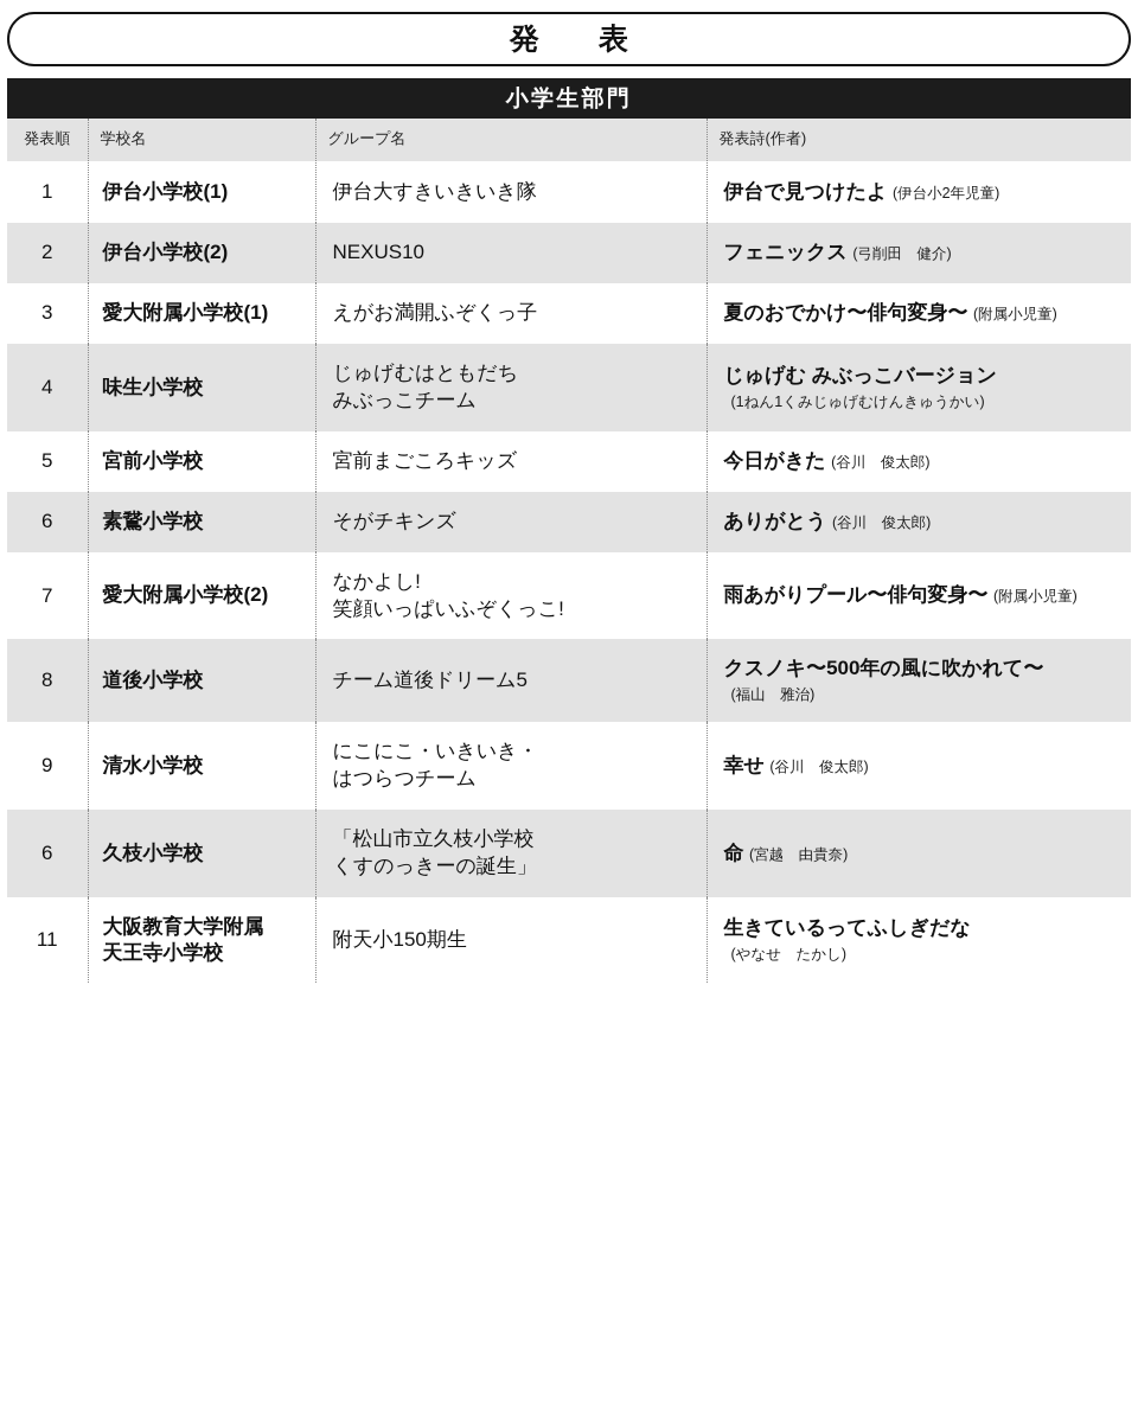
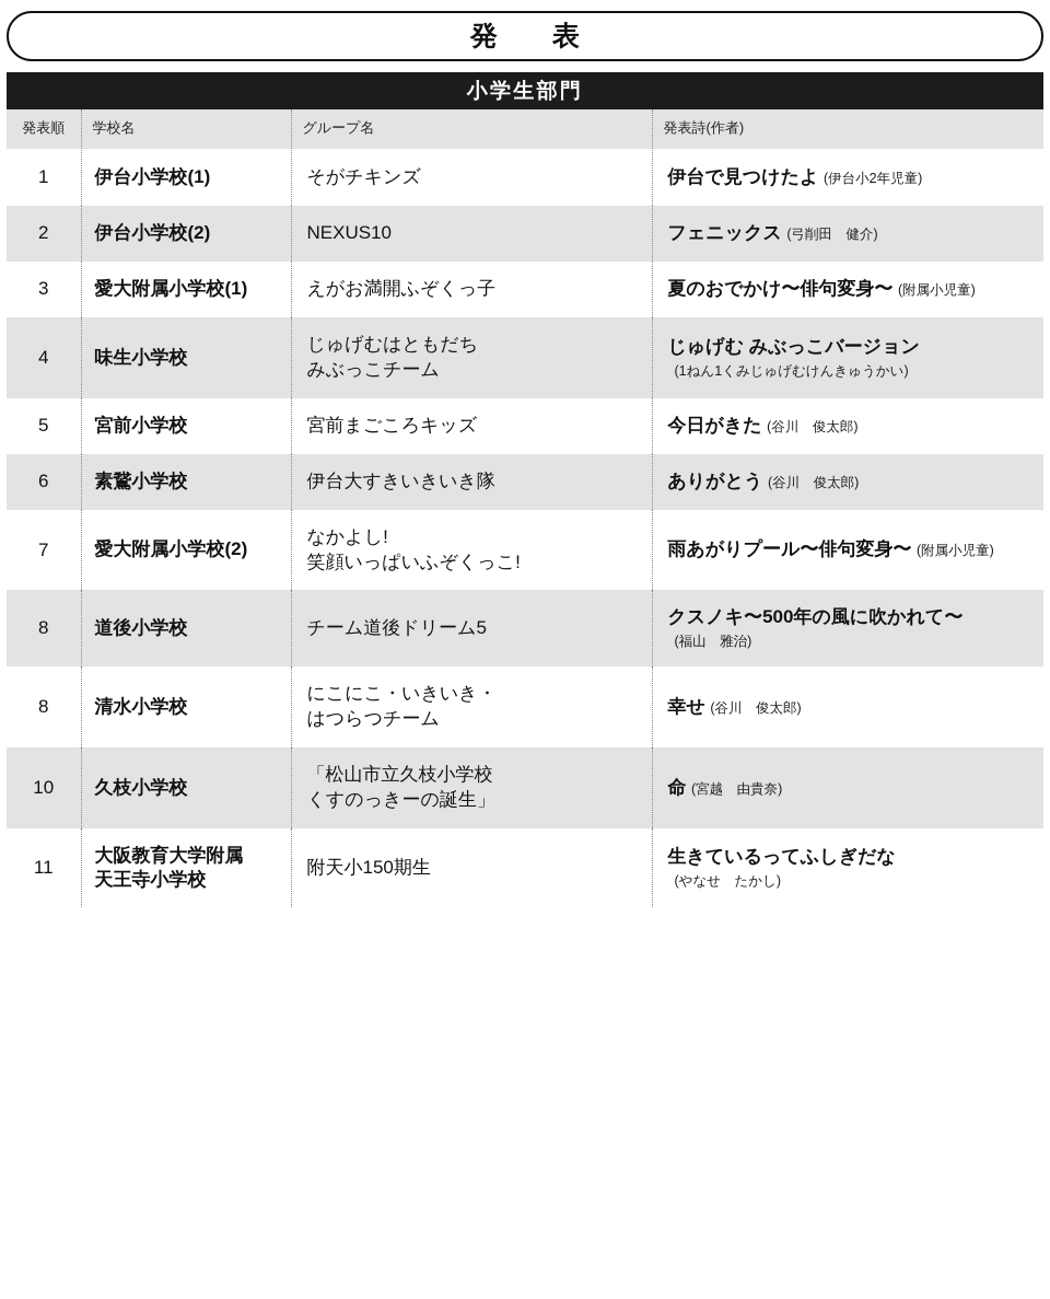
  発 表
  小学生部門
  発表順	学校名	グループ名	発表詩(作者)
- 1	伊台小学校(1)	伊台大すきいきいき隊	伊台で見つけたよ (伊台小2年児童)
+ 1	伊台小学校(1)	そがチキンズ	伊台で見つけたよ (伊台小2年児童)
  2	伊台小学校(2)	NEXUS10	フェニックス (弓削田 健介)
  3	愛大附属小学校(1)	えがお満開ふぞくっ子	夏のおでかけ〜俳句変身〜 (附属小児童)
  4	味生小学校	じゅげむはともだち みぶっこチーム	じゅげむ みぶっこバージョン(1ねん1くみじゅげむけんきゅうかい)
  5	宮前小学校	宮前まごころキッズ	今日がきた (谷川 俊太郎)
- 6	素鵞小学校	そがチキンズ	ありがとう (谷川 俊太郎)
+ 6	素鵞小学校	伊台大すきいきいき隊	ありがとう (谷川 俊太郎)
  7	愛大附属小学校(2)	なかよし! 笑顔いっぱいふぞくっこ!	雨あがりプール〜俳句変身〜 (附属小児童)
  8	道後小学校	チーム道後ドリーム5	クスノキ〜500年の風に吹かれて〜(福山 雅治)
- 9	清水小学校	にこにこ・いきいき・ はつらつチーム	幸せ (谷川 俊太郎)
+ 8	清水小学校	にこにこ・いきいき・ はつらつチーム	幸せ (谷川 俊太郎)
- 6	久枝小学校	「松山市立久枝小学校 くすのっきーの誕生」	命 (宮越 由貴奈)
+ 10	久枝小学校	「松山市立久枝小学校 くすのっきーの誕生」	命 (宮越 由貴奈)
  11	大阪教育大学附属 天王寺小学校	附天小150期生	生きているってふしぎだな(やなせ たかし)
